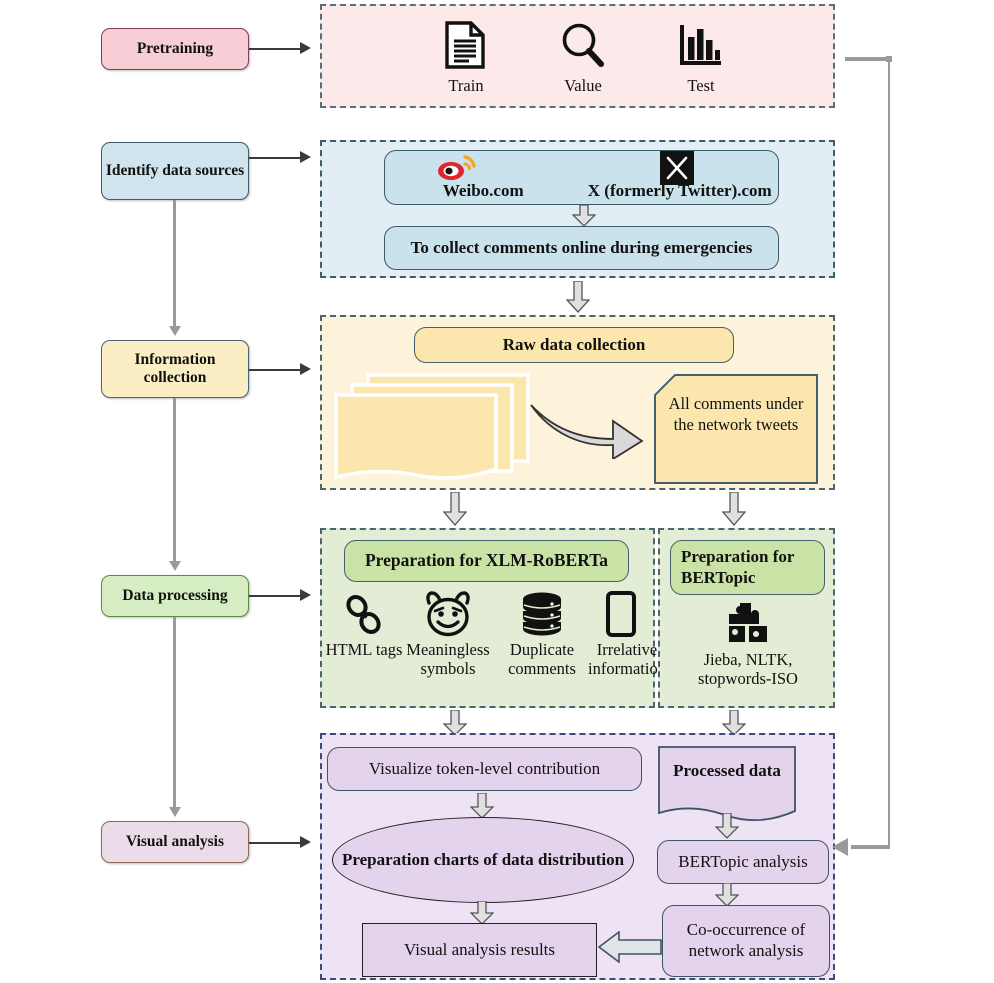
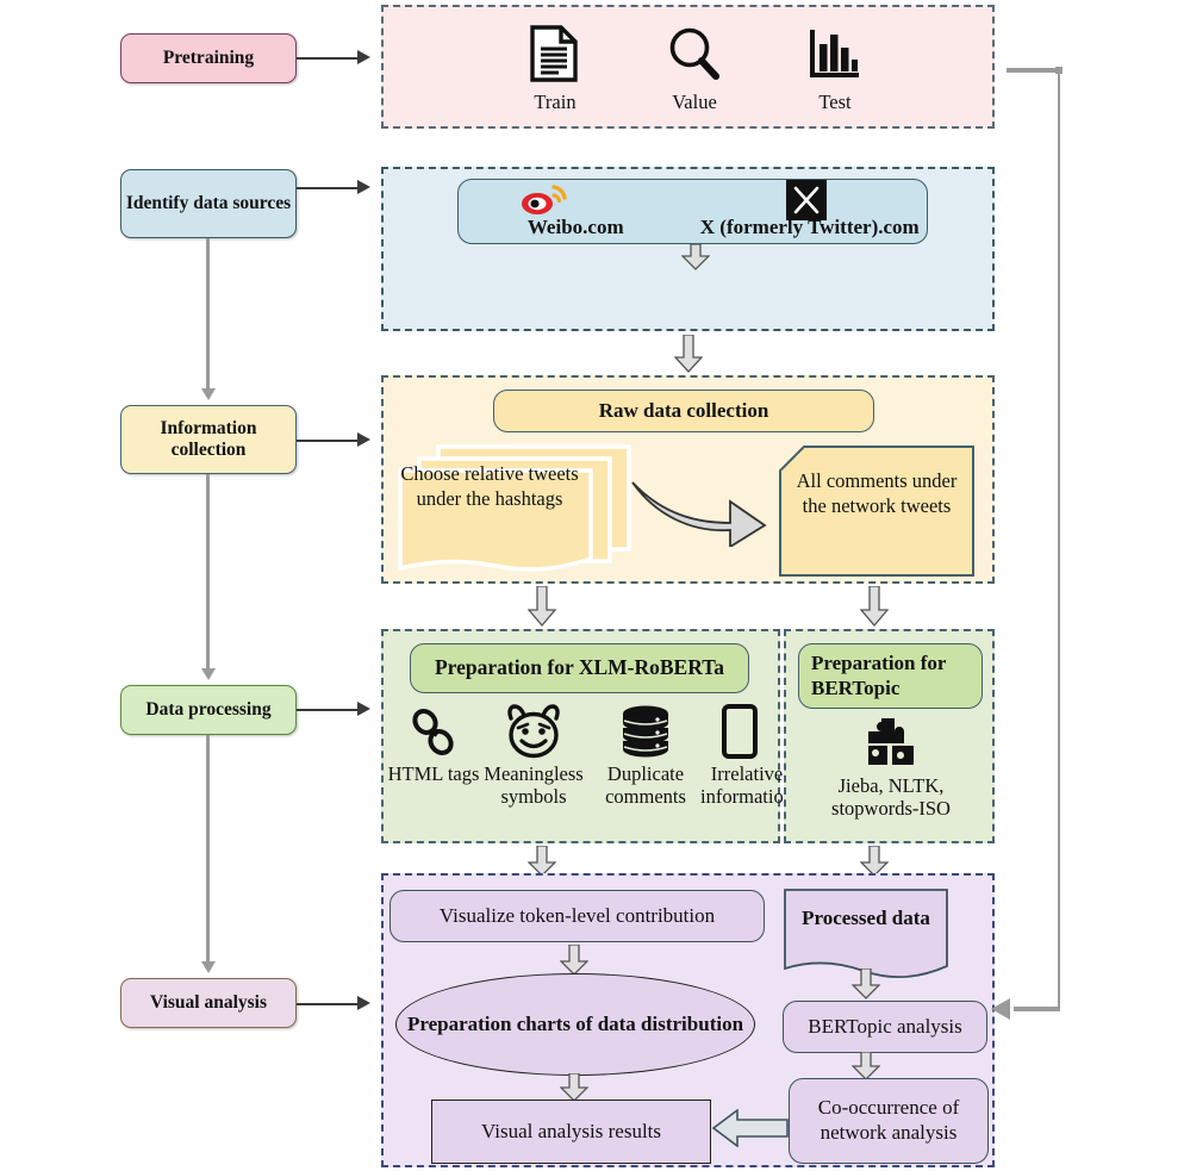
  Pretraining
  Identify data sources
  Information collection
  Data processing
  Visual analysis
  Train
  Value
  Test
  Weibo.com
  X (formerly Twitter).com
- To collect comments online during emergencies
  Raw data collection
+ Choose relative tweets under the hashtags
  All comments under the network tweets
  Preparation for XLM-RoBERTa
  HTML tags
  Meaningless symbols
  Duplicate comments
  Irrelative informatio
  Preparation for BERTopic
  Jieba, NLTK, stopwords-ISO
  Visualize token-level contribution
  Preparation charts of data distribution
  Visual analysis results
  Processed data
  BERTopic analysis
  Co-occurrence of network analysis
